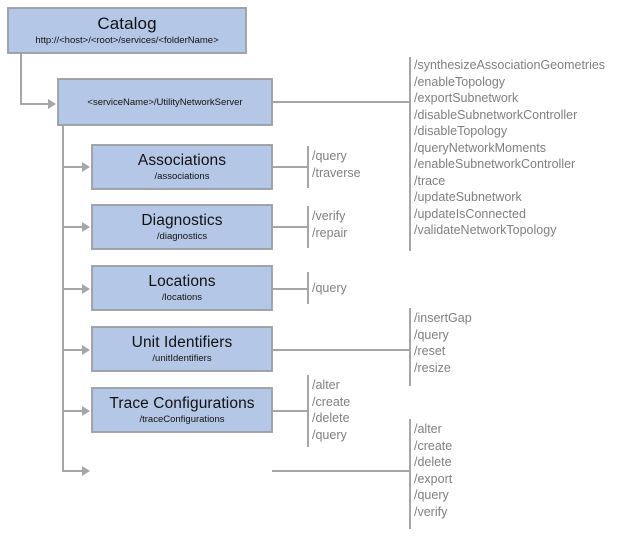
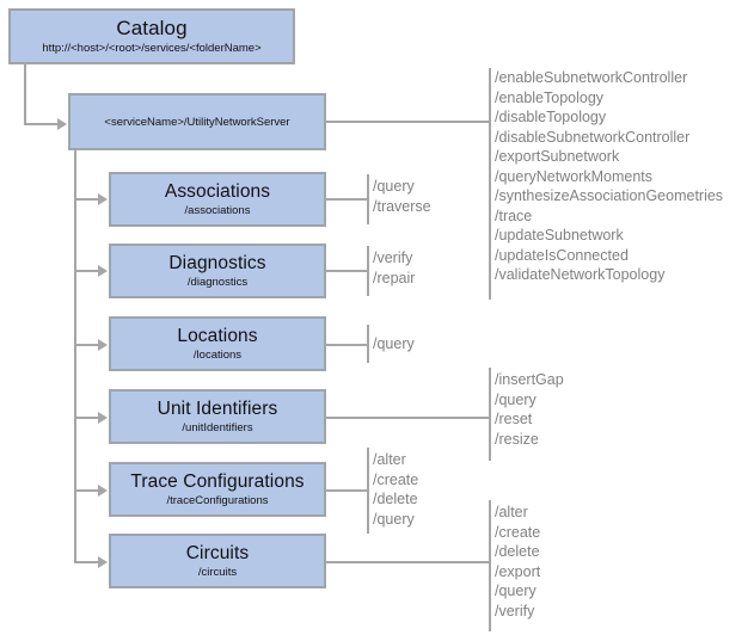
  Catalog
  http://<host>/<root>/services/<folderName>
  <serviceName>/UtilityNetworkServer
- /synthesizeAssociationGeometries
+ /enableSubnetworkController
  /enableTopology
- /exportSubnetwork
+ /disableTopology
  /disableSubnetworkController
- /disableTopology
+ /exportSubnetwork
  /queryNetworkMoments
- /enableSubnetworkController
+ /synthesizeAssociationGeometries
  /trace
  /updateSubnetwork
  /updateIsConnected
  /validateNetworkTopology
  Associations
  /associations
  /query
  /traverse
  Diagnostics
  /diagnostics
  /verify
  /repair
  Locations
  /locations
  /query
  Unit Identifiers
  /unitIdentifiers
  /insertGap
  /query
  /reset
  /resize
  Trace Configurations
  /traceConfigurations
  /alter
  /create
  /delete
  /query
+ Circuits
+ /circuits
  /alter
  /create
  /delete
  /export
  /query
  /verify
